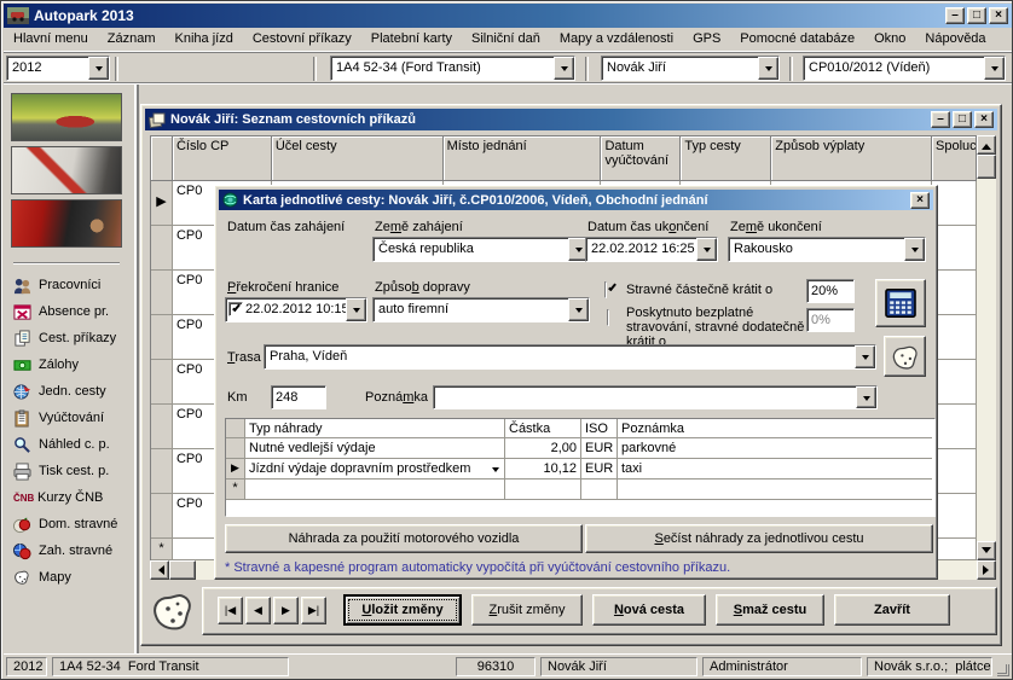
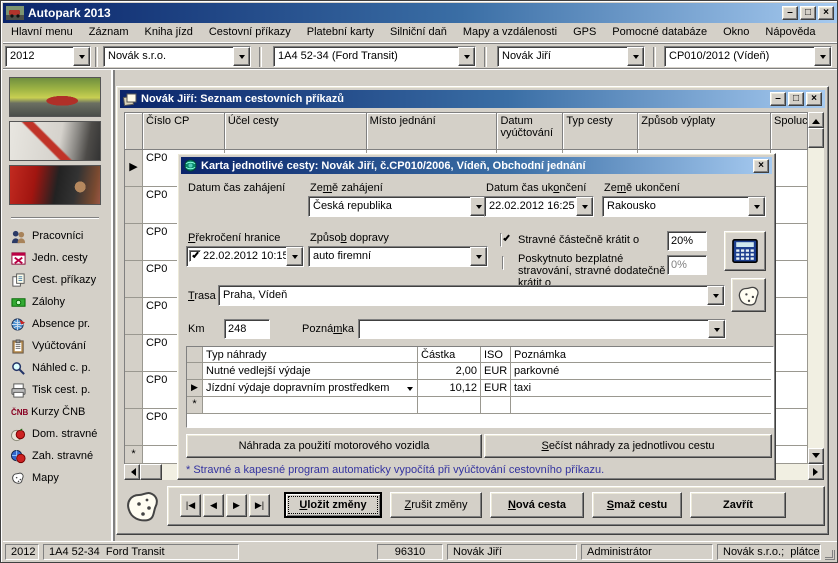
  Autopark 2013
  –
  □
  ×
  Hlavní menu
  Záznam
  Kniha jízd
  Cestovní příkazy
  Platební karty
  Silniční daň
  Mapy a vzdálenosti
  GPS
  Pomocné databáze
  Okno
  Nápověda
  2012
+ Novák s.r.o.
  1A4 52-34 (Ford Transit)
  Novák Jiří
  CP010/2012 (Vídeň)
  Pracovníci
- Absence pr.
+ Jedn. cesty
  Cest. příkazy
  Zálohy
- Jedn. cesty
+ Absence pr.
  Vyúčtování
  Náhled c. p.
  Tisk cest. p.
  ČNB
  Kurzy ČNB
  Dom. stravné
  Zah. stravné
  Mapy
  Novák Jiří: Seznam cestovních příkazů
  –
  □
  ×
  Číslo CP
  Účel cesty
  Místo jednání
  Datum vyúčtování
  Typ cesty
  Způsob výplaty
  ▶
  CP0
  CP0
  CP0
  CP0
  CP0
  CP0
  CP0
  CP0
  *
  |◀
  ◀
  ▶
  ▶|
  Uložit změny
  Zrušit změny
  Nová cesta
  Smaž cestu
  Zavřít
  Karta jednotlivé cesty: Novák Jiří, č.CP010/2006, Vídeň, Obchodní jednání
  ×
  Datum čas zahájení
  Země zahájení
  Datum čas ukončení
  Země ukončení
  Česká republika
  22.02.2012 16:25
  Rakousko
  Překročení hranice
  Způsob dopravy
  22.02.2012 10:1
  auto firemní
  Stravné částečně krátit o
  20%
  Poskytnuto bezplatné stravování, stravné dodatečně krátit o
  0%
  Trasa
  Praha, Vídeň
  Km
  248
  Poznámka
  Typ náhrady
  Částka
  ISO
  Poznámka
  Nutné vedlejší výdaje
  2,00
  EUR
  parkovné
  ▶
  Jízdní výdaje dopravním prostředkem
  10,12
  EUR
  taxi
  *
  Náhrada za použití motorového vozidla
  Sečíst náhrady za jednotlivou cestu
  * Stravné a kapesné program automaticky vypočítá při vyúčtování cestovního příkazu.
  2012
  1A4 52-34 Ford Transit
  96310
  Novák Jiří
  Administrátor
  Novák s.r.o.; plátce
